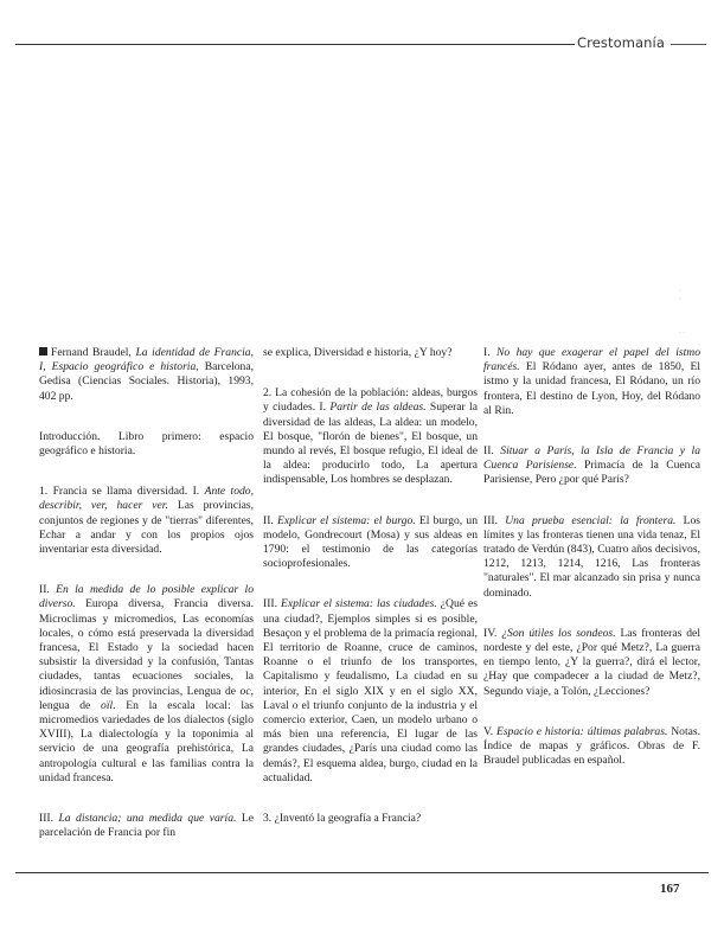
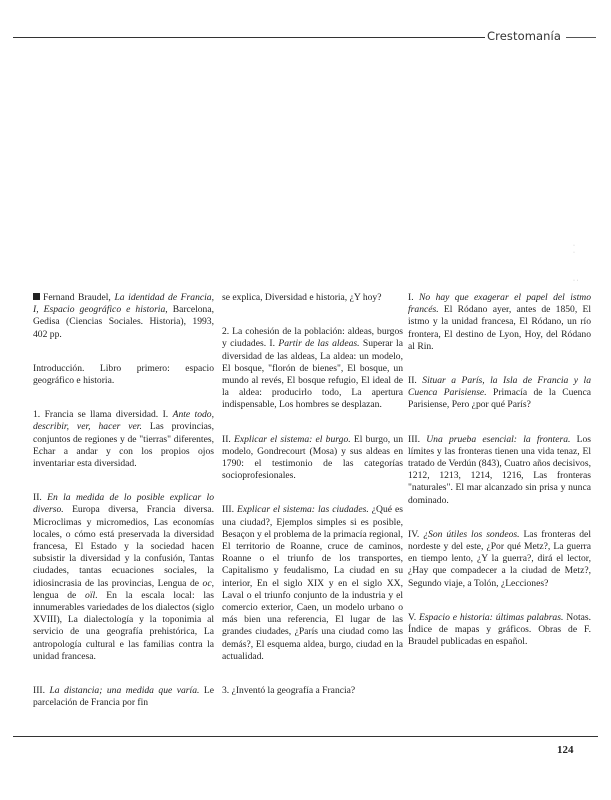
  Crestomanía
  Fernand Braudel, La identidad de Francia, I, Espacio geográfico e historia, Barcelona, Gedisa (Ciencias Sociales. Historia), 1993, 402 pp.
  Introducción. Libro primero: espacio geográfico e historia.
  1. Francia se llama diversidad. I. Ante todo, describir, ver, hacer ver. Las provincias, conjuntos de regiones y de "tierras" diferentes, Echar a andar y con los propios ojos inventariar esta diversidad.
- II. En la medida de lo posible explicar lo diverso. Europa diversa, Francia diversa. Microclimas y micromedios, Las economías locales, o cómo está preservada la diversidad francesa, El Estado y la sociedad hacen subsistir la diversidad y la confusión, Tantas ciudades, tantas ecuaciones sociales, la idiosincrasia de las provincias, Lengua de oc, lengua de oïl. En la escala local: las micromedios variedades de los dialectos (siglo XVIII), La dialectología y la toponimia al servicio de una geografía prehistórica, La antropología cultural e las familias contra la unidad francesa.
+ II. En la medida de lo posible explicar lo diverso. Europa diversa, Francia diversa. Microclimas y micromedios, Las economías locales, o cómo está preservada la diversidad francesa, El Estado y la sociedad hacen subsistir la diversidad y la confusión, Tantas ciudades, tantas ecuaciones sociales, la idiosincrasia de las provincias, Lengua de oc, lengua de oïl. En la escala local: las innumerables variedades de los dialectos (siglo XVIII), La dialectología y la toponimia al servicio de una geografía prehistórica, La antropología cultural e las familias contra la unidad francesa.
  III. La distancia; una medida que varía. Le parcelación de Francia por fin
  se explica, Diversidad e historia, ¿Y hoy?
  2. La cohesión de la población: aldeas, burgos y ciudades. I. Partir de las aldeas. Superar la diversidad de las aldeas, La aldea: un modelo, El bosque, "florón de bienes", El bosque, un mundo al revés, El bosque refugio, El ideal de la aldea: producirlo todo, La apertura indispensable, Los hombres se desplazan.
  II. Explicar el sistema: el burgo. El burgo, un modelo, Gondrecourt (Mosa) y sus aldeas en 1790: el testimonio de las categorías socioprofesionales.
  III. Explicar el sistema: las ciudades. ¿Qué es una ciudad?, Ejemplos simples si es posible, Besaçon y el problema de la primacía regional, El territorio de Roanne, cruce de caminos, Roanne o el triunfo de los transportes, Capitalismo y feudalismo, La ciudad en su interior, En el siglo XIX y en el siglo XX, Laval o el triunfo conjunto de la industria y el comercio exterior, Caen, un modelo urbano o más bien una referencia, El lugar de las grandes ciudades, ¿París una ciudad como las demás?, El esquema aldea, burgo, ciudad en la actualidad.
  3. ¿Inventó la geografía a Francia?
  I. No hay que exagerar el papel del istmo francés. El Ródano ayer, antes de 1850, El istmo y la unidad francesa, El Ródano, un río frontera, El destino de Lyon, Hoy, del Ródano al Rin.
  II. Situar a París, la Isla de Francia y la Cuenca Parisiense. Primacía de la Cuenca Parisiense, Pero ¿por qué París?
  III. Una prueba esencial: la frontera. Los límites y las fronteras tienen una vida tenaz, El tratado de Verdún (843), Cuatro años decisivos, 1212, 1213, 1214, 1216, Las fronteras "naturales". El mar alcanzado sin prisa y nunca dominado.
  IV. ¿Son útiles los sondeos. Las fronteras del nordeste y del este, ¿Por qué Metz?, La guerra en tiempo lento, ¿Y la guerra?, dirá el lector, ¿Hay que compadecer a la ciudad de Metz?, Segundo viaje, a Tolón, ¿Lecciones?
  V. Espacio e historia: últimas palabras. Notas. Índice de mapas y gráficos. Obras de F. Braudel publicadas en español.
- 167
+ 124
